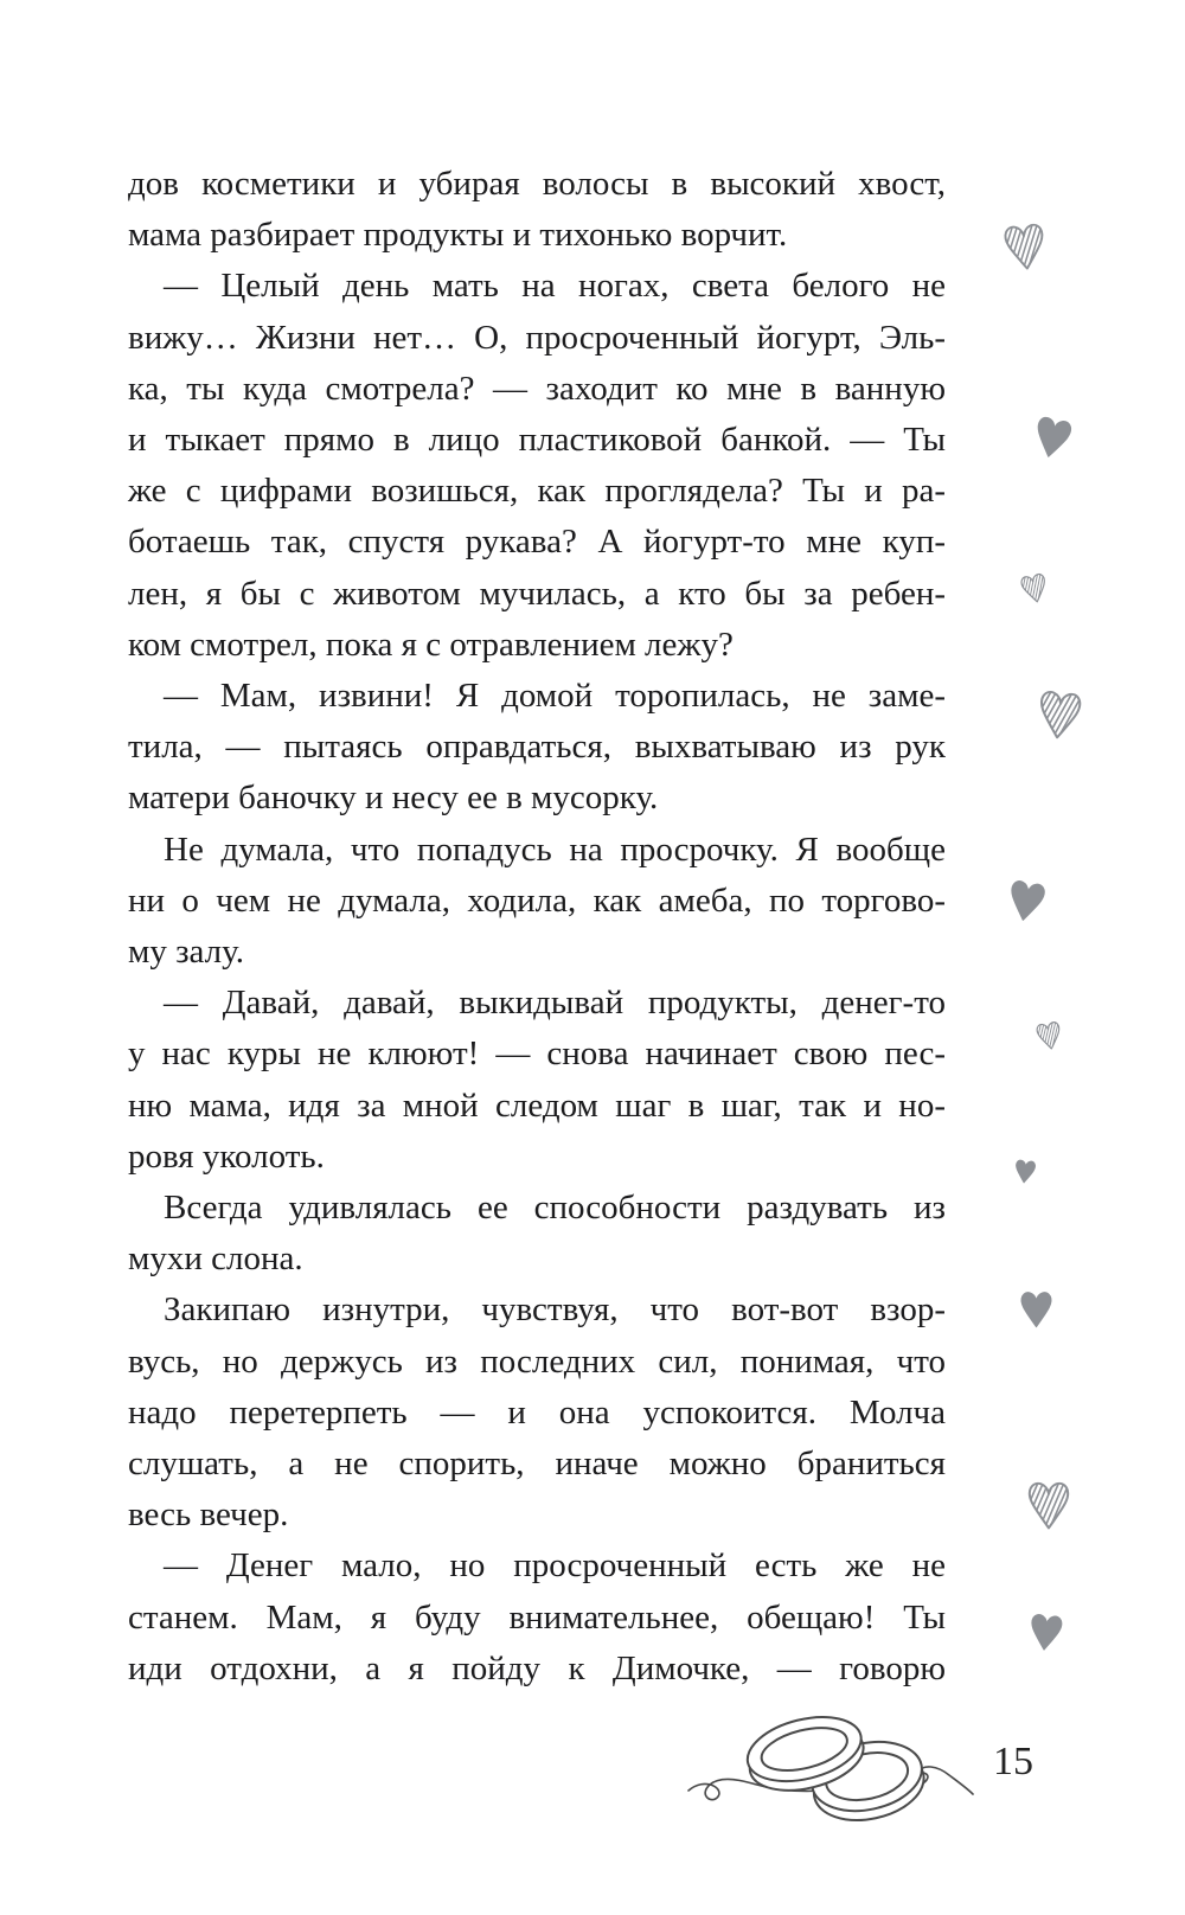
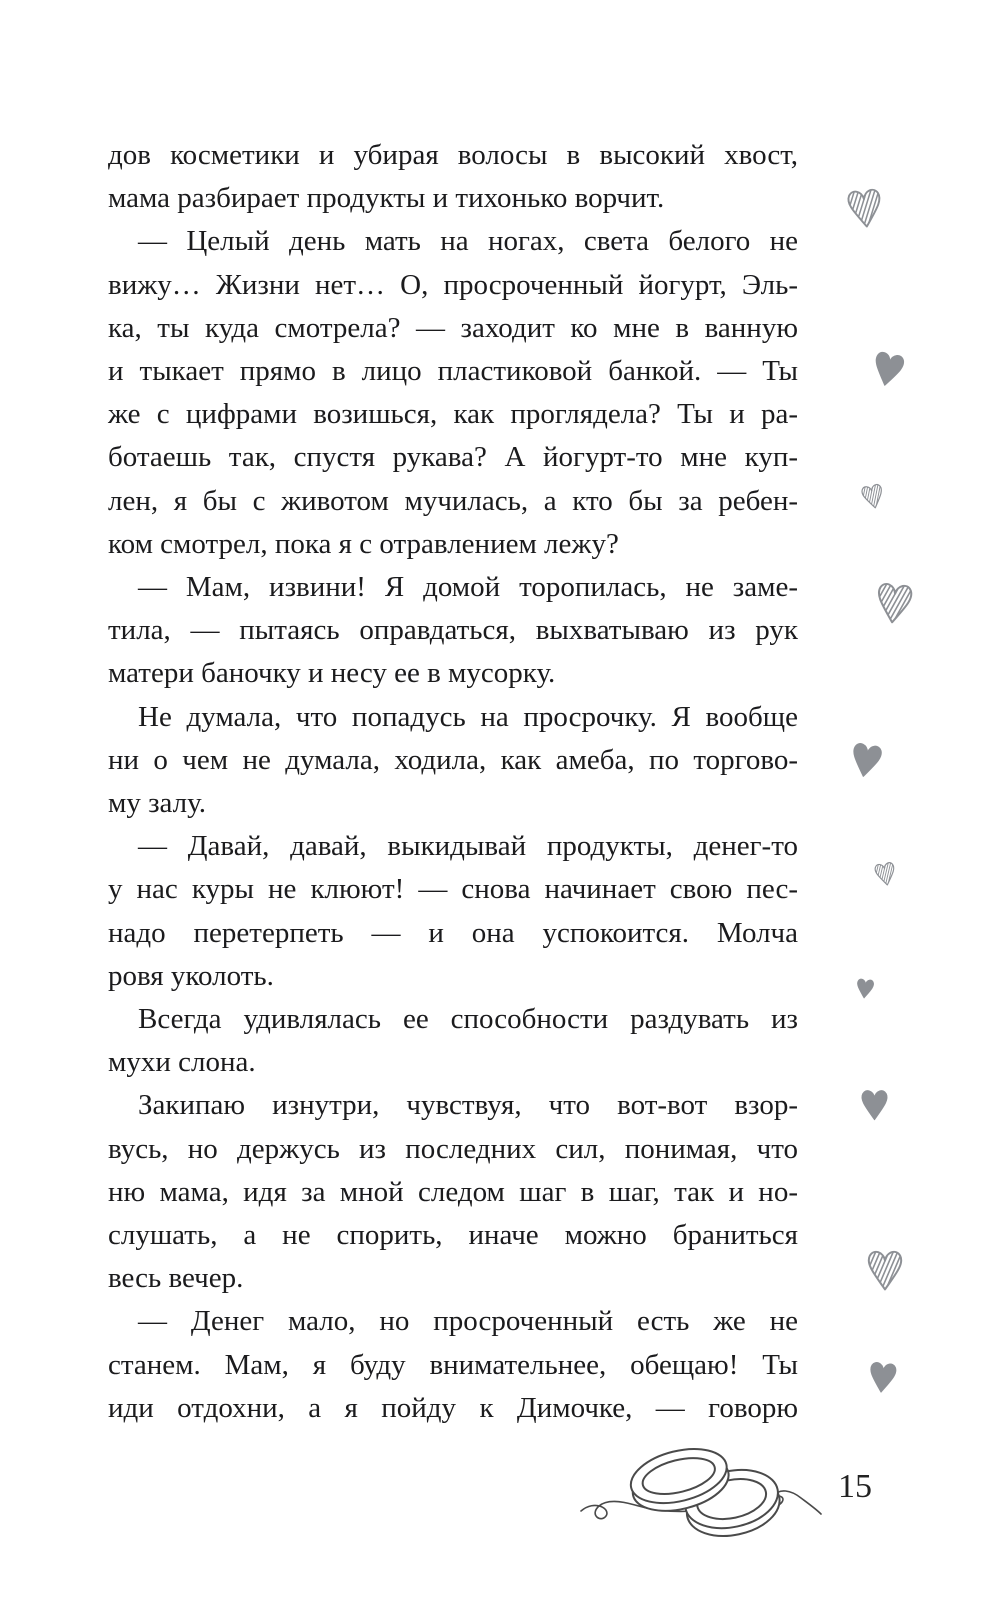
  дов косметики и убирая волосы в высокий хвост,
  мама разбирает продукты и тихонько ворчит.
  — Целый день мать на ногах, света белого не
  вижу… Жизни нет… О, просроченный йогурт, Эль-
  ка, ты куда смотрела? — заходит ко мне в ванную
  и тыкает прямо в лицо пластиковой банкой. — Ты
  же с цифрами возишься, как проглядела? Ты и ра-
  ботаешь так, спустя рукава? А йогурт-то мне куп-
  лен, я бы с животом мучилась, а кто бы за ребен-
  ком смотрел, пока я с отравлением лежу?
  — Мам, извини! Я домой торопилась, не заме-
  тила, — пытаясь оправдаться, выхватываю из рук
  матери баночку и несу ее в мусорку.
  Не думала, что попадусь на просрочку. Я вообще
  ни о чем не думала, ходила, как амеба, по торгово-
  му залу.
  — Давай, давай, выкидывай продукты, денег-то
  у нас куры не клюют! — снова начинает свою пес-
- ню мама, идя за мной следом шаг в шаг, так и но-
+ надо перетерпеть — и она успокоится. Молча
  ровя уколоть.
  Всегда удивлялась ее способности раздувать из
  мухи слона.
  Закипаю изнутри, чувствуя, что вот-вот взор-
  вусь, но держусь из последних сил, понимая, что
- надо перетерпеть — и она успокоится. Молча
+ ню мама, идя за мной следом шаг в шаг, так и но-
  слушать, а не спорить, иначе можно браниться
  весь вечер.
  — Денег мало, но просроченный есть же не
  станем. Мам, я буду внимательнее, обещаю! Ты
  иди отдохни, а я пойду к Димочке, — говорю
  15
